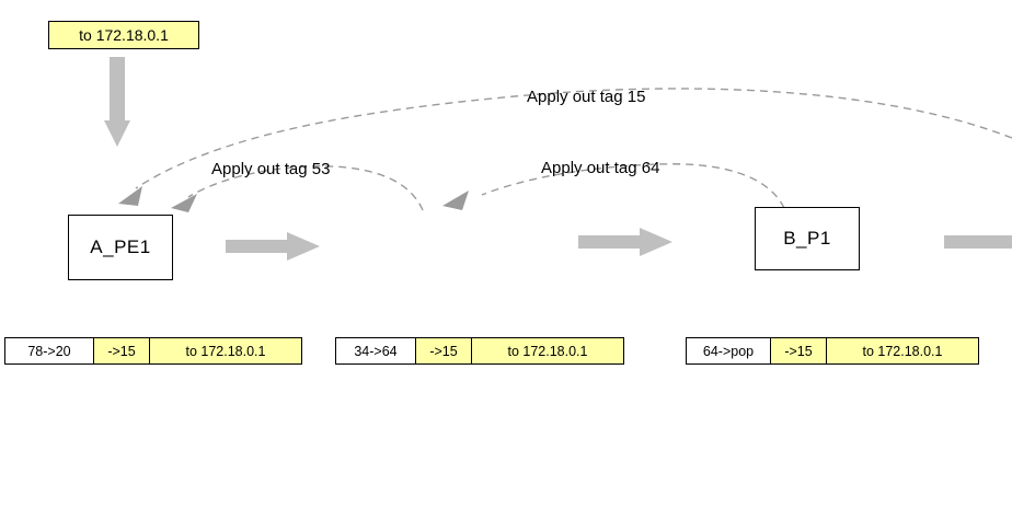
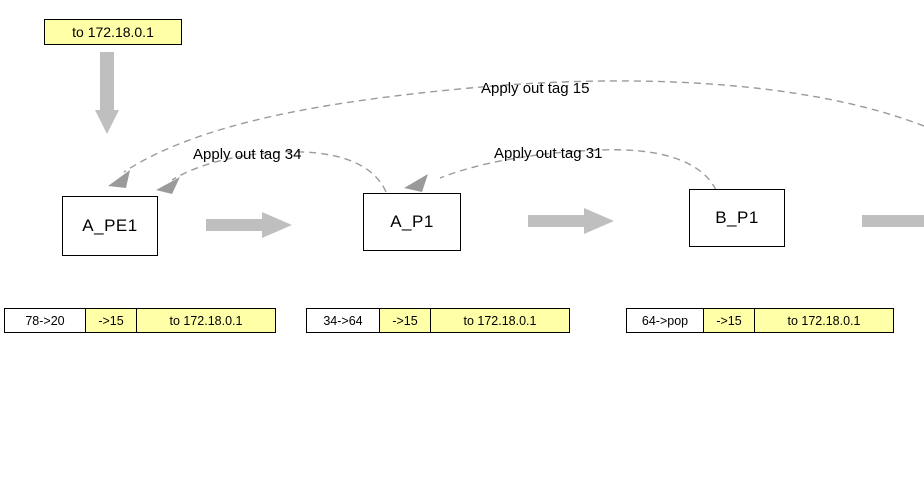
  to 172.18.0.1
  Apply out tag 15
- Apply out tag 53
+ Apply out tag 34
- Apply out tag 64
+ Apply out tag 31
  A_PE1
+ A_P1
  B_P1
  78->20
  ->15
  to 172.18.0.1
  34->64
  ->15
  to 172.18.0.1
  64->pop
  ->15
  to 172.18.0.1
